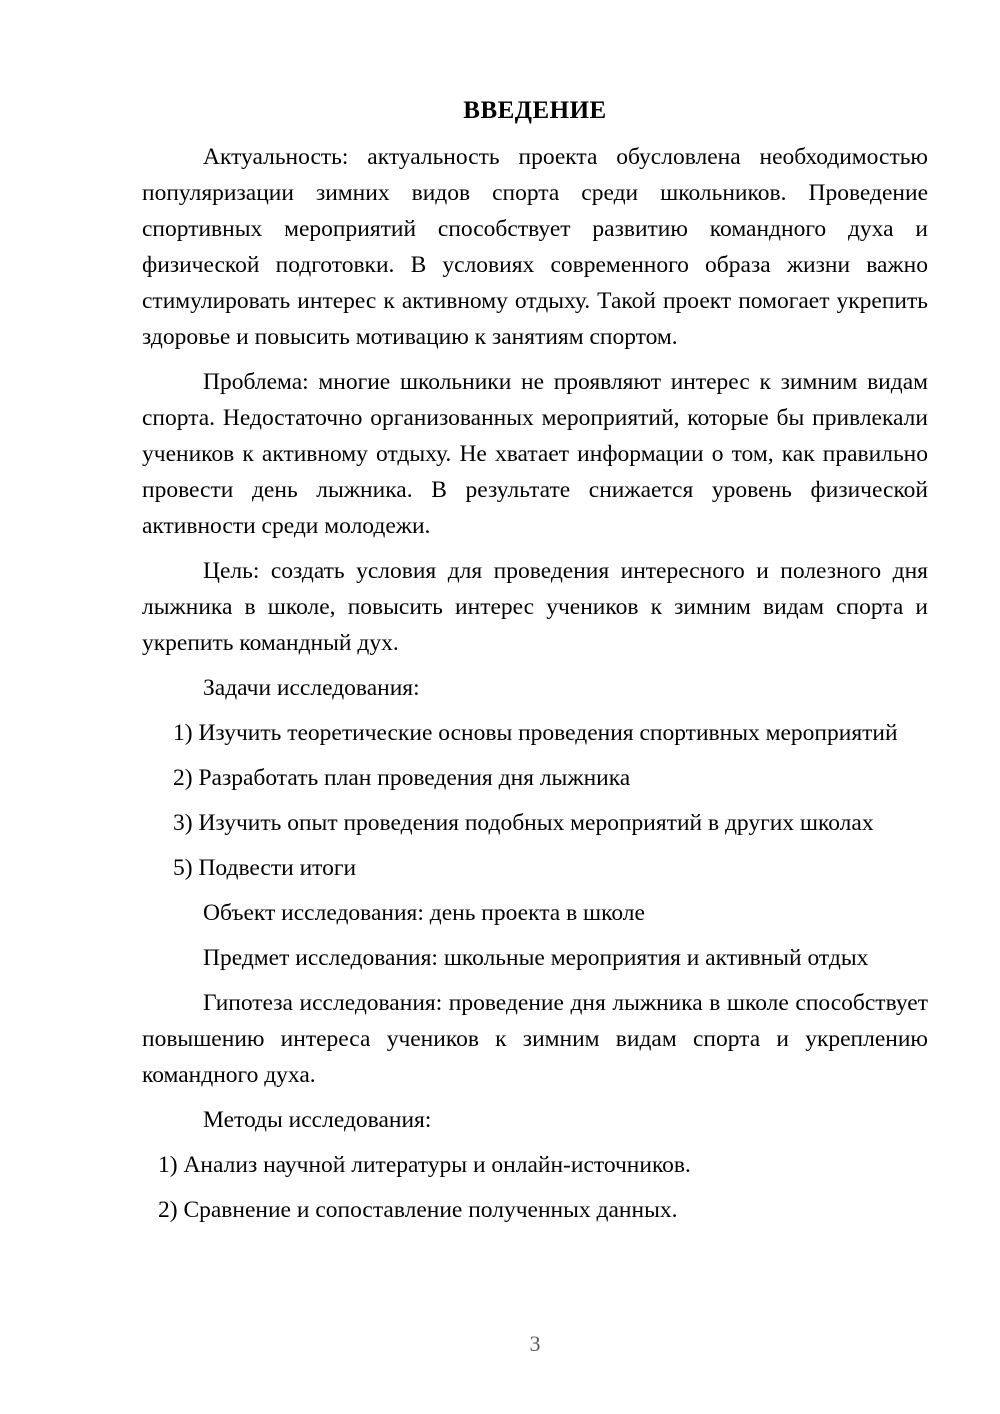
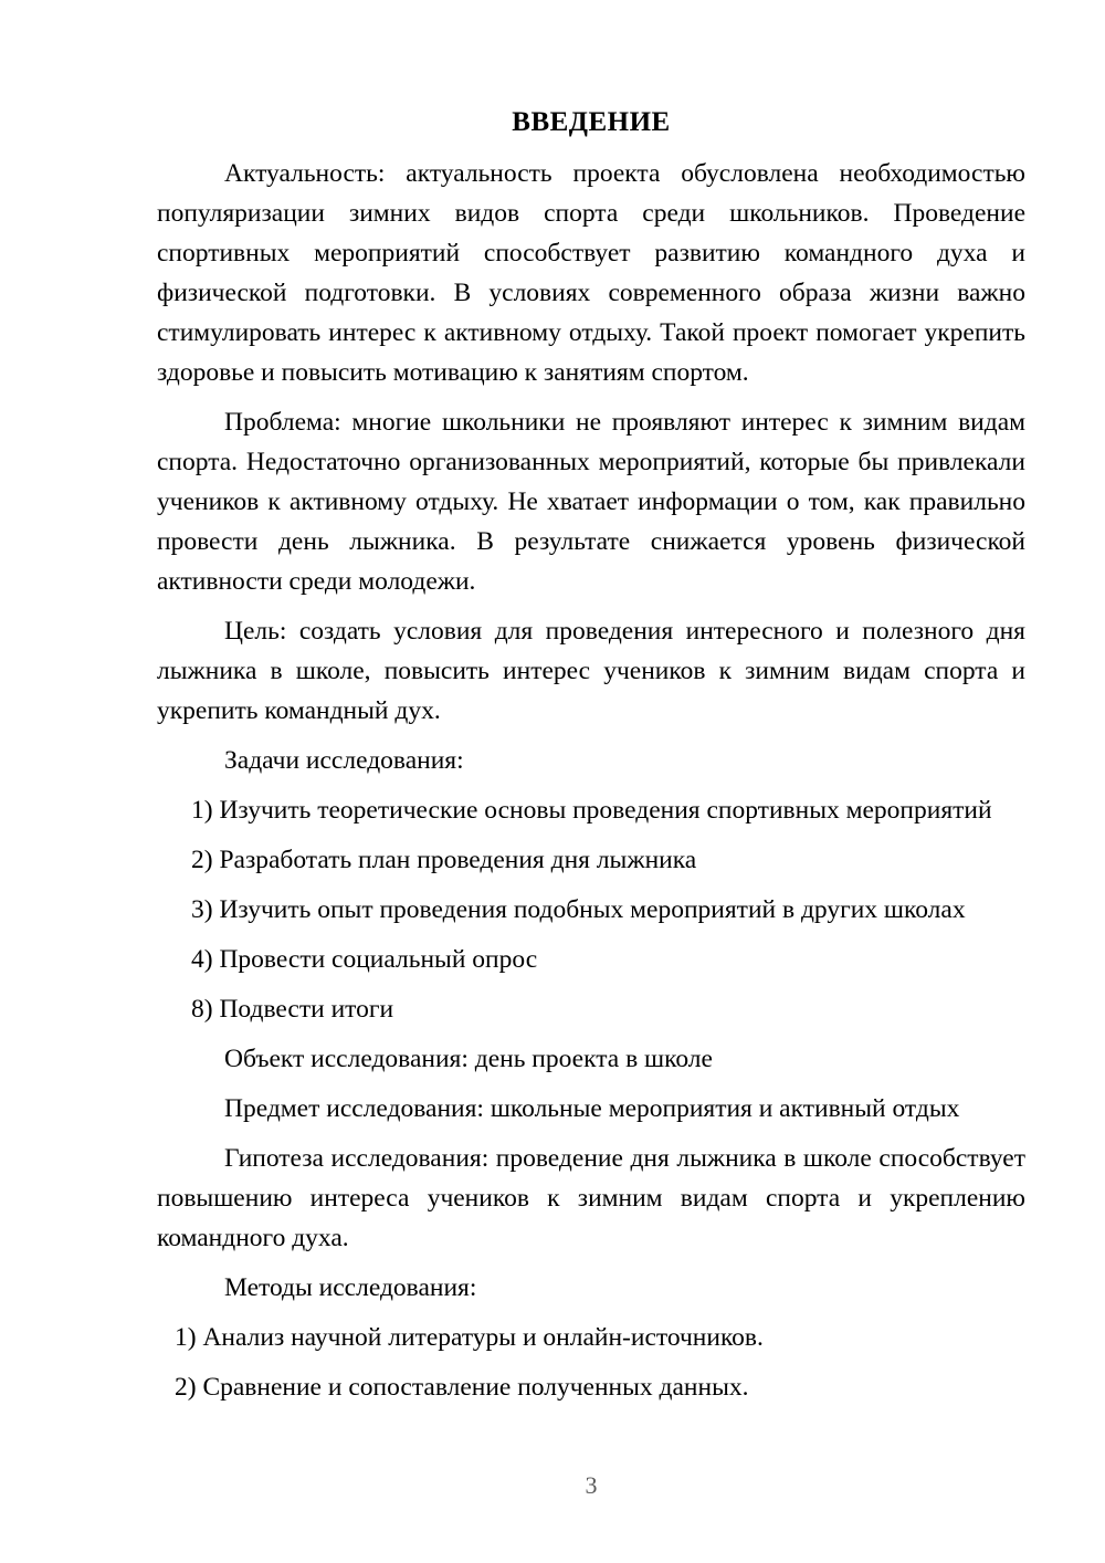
  ВВЕДЕНИЕ
  Актуальность: актуальность проекта обусловлена необходимостью популяризации зимних видов спорта среди школьников. Проведение спортивных мероприятий способствует развитию командного духа и физической подготовки. В условиях современного образа жизни важно стимулировать интерес к активному отдыху. Такой проект помогает укрепить здоровье и повысить мотивацию к занятиям спортом.
  Проблема: многие школьники не проявляют интерес к зимним видам спорта. Недостаточно организованных мероприятий, которые бы привлекали учеников к активному отдыху. Не хватает информации о том, как правильно провести день лыжника. В результате снижается уровень физической активности среди молодежи.
  Цель: создать условия для проведения интересного и полезного дня лыжника в школе, повысить интерес учеников к зимним видам спорта и укрепить командный дух.
  Задачи исследования:
  1) Изучить теоретические основы проведения спортивных мероприятий
  2) Разработать план проведения дня лыжника
  3) Изучить опыт проведения подобных мероприятий в других школах
+ 4) Провести социальный опрос
- 5) Подвести итоги
+ 8) Подвести итоги
  Объект исследования: день проекта в школе
  Предмет исследования: школьные мероприятия и активный отдых
  Гипотеза исследования: проведение дня лыжника в школе способствует повышению интереса учеников к зимним видам спорта и укреплению командного духа.
  Методы исследования:
  1) Анализ научной литературы и онлайн-источников.
  2) Сравнение и сопоставление полученных данных.
  3
